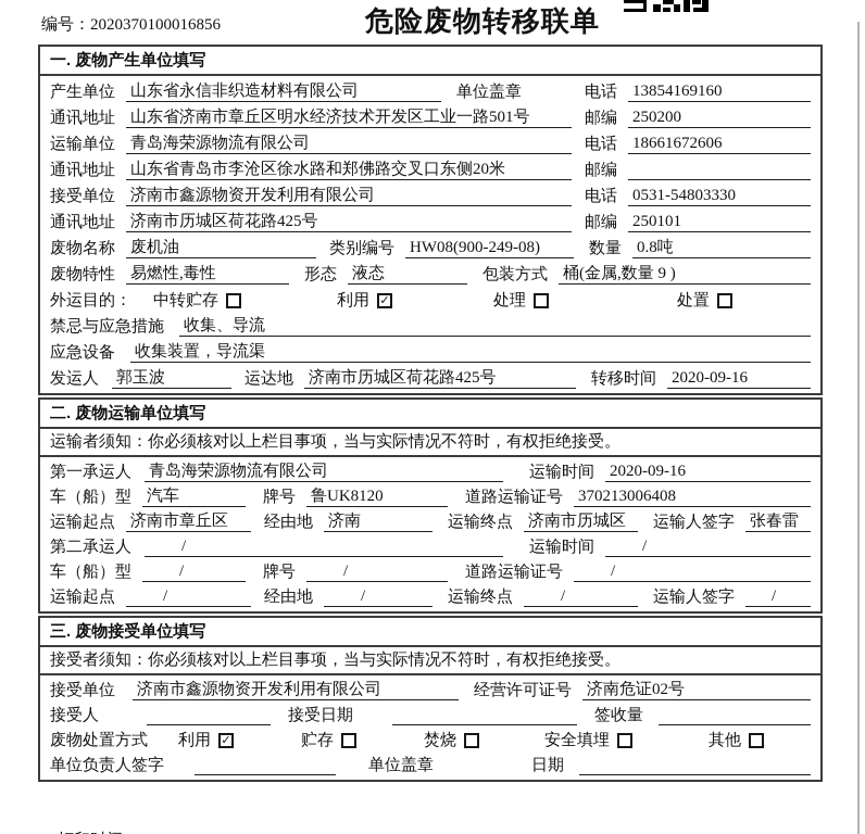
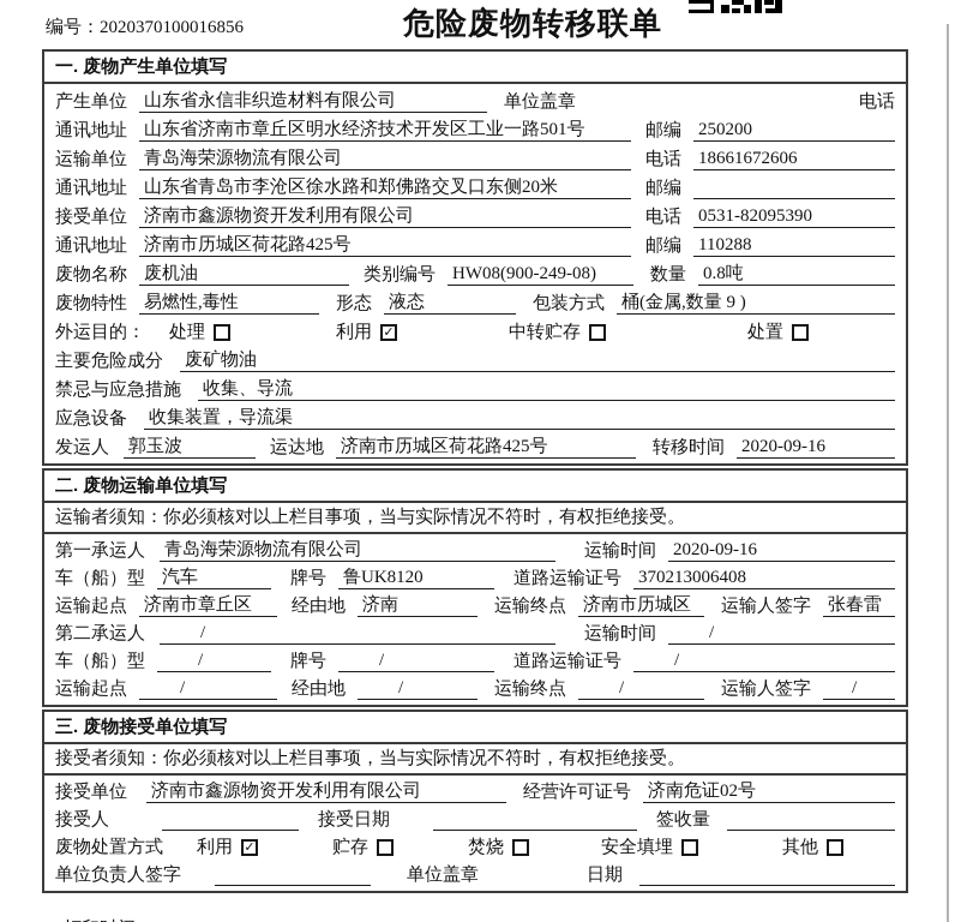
  编号：2020370100016856
  危险废物转移联单
  一. 废物产生单位填写
  产生单位
  山东省永信非织造材料有限公司
  单位盖章
  电话
- 13854169160
  通讯地址
  山东省济南市章丘区明水经济技术开发区工业一路501号
  邮编
  250200
  运输单位
  青岛海荣源物流有限公司
  电话
  18661672606
  通讯地址
  山东省青岛市李沧区徐水路和郑佛路交叉口东侧20米
  邮编
  接受单位
  济南市鑫源物资开发利用有限公司
  电话
- 0531-54803330
+ 0531-82095390
  通讯地址
  济南市历城区荷花路425号
  邮编
- 250101
+ 110288
  废物名称
  废机油
  类别编号
  HW08(900-249-08)
  数量
  0.8吨
  废物特性
  易燃性,毒性
  形态
  液态
  包装方式
  桶(金属,数量 9 )
  外运目的：
- 中转贮存
+ 处理
  利用
  ✓
- 处理
+ 中转贮存
  处置
+ 主要危险成分
+ 废矿物油
  禁忌与应急措施
  收集、导流
  应急设备
  收集装置，导流渠
  发运人
  郭玉波
  运达地
  济南市历城区荷花路425号
  转移时间
  2020-09-16
  二. 废物运输单位填写
  运输者须知：你必须核对以上栏目事项，当与实际情况不符时，有权拒绝接受。
  第一承运人
  青岛海荣源物流有限公司
  运输时间
  2020-09-16
  车（船）型
  汽车
  牌号
  鲁UK8120
  道路运输证号
  370213006408
  运输起点
  济南市章丘区
  经由地
  济南
  运输终点
  济南市历城区
  运输人签字
  张春雷
  第二承运人
  /
  运输时间
  /
  车（船）型
  /
  牌号
  /
  道路运输证号
  /
  运输起点
  /
  经由地
  /
  运输终点
  /
  运输人签字
  /
  三. 废物接受单位填写
  接受者须知：你必须核对以上栏目事项，当与实际情况不符时，有权拒绝接受。
  接受单位
  济南市鑫源物资开发利用有限公司
  经营许可证号
  济南危证02号
  接受人
  接受日期
  签收量
  废物处置方式
  利用
  ✓
  贮存
  焚烧
  安全填埋
  其他
  单位负责人签字
  单位盖章
  日期
